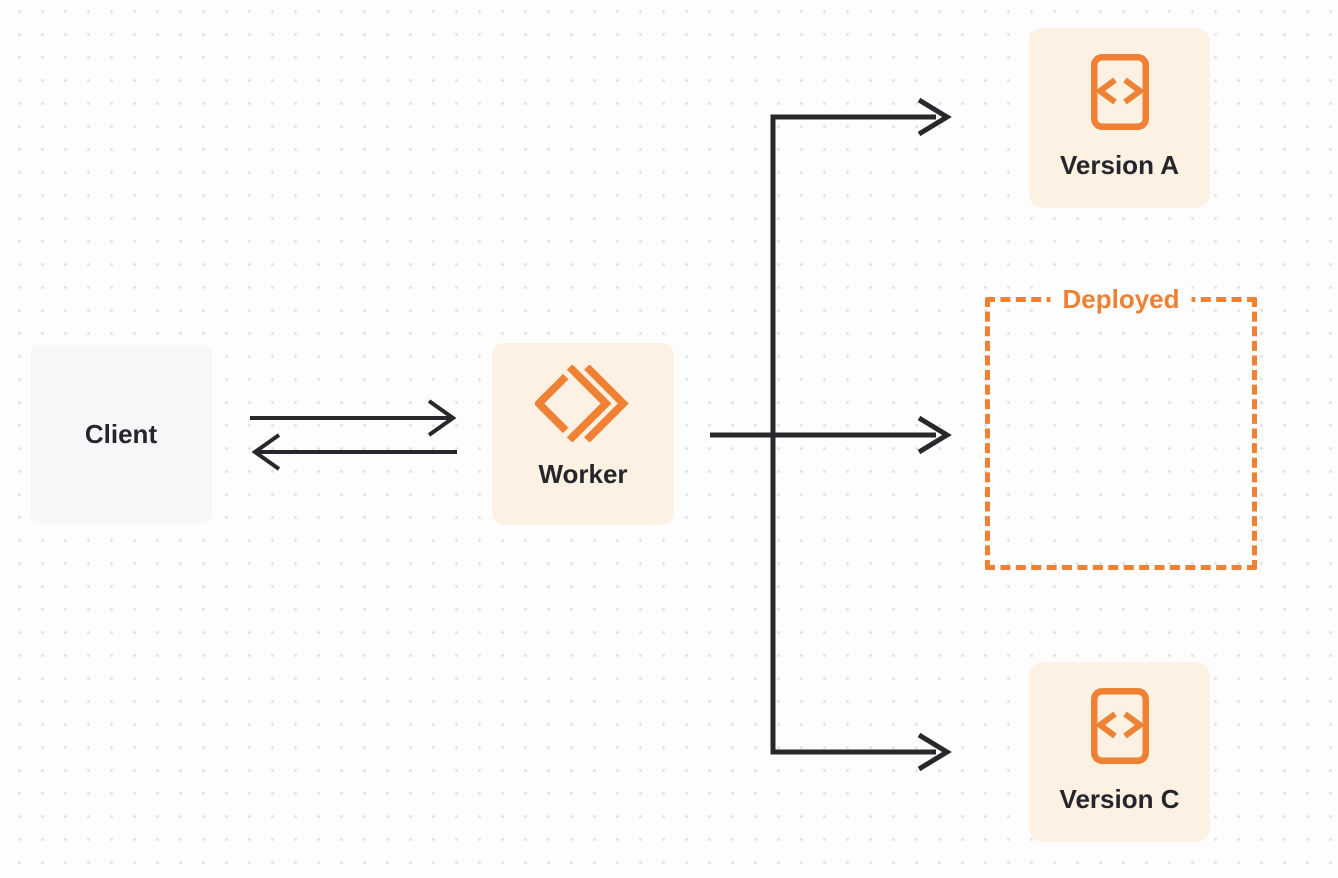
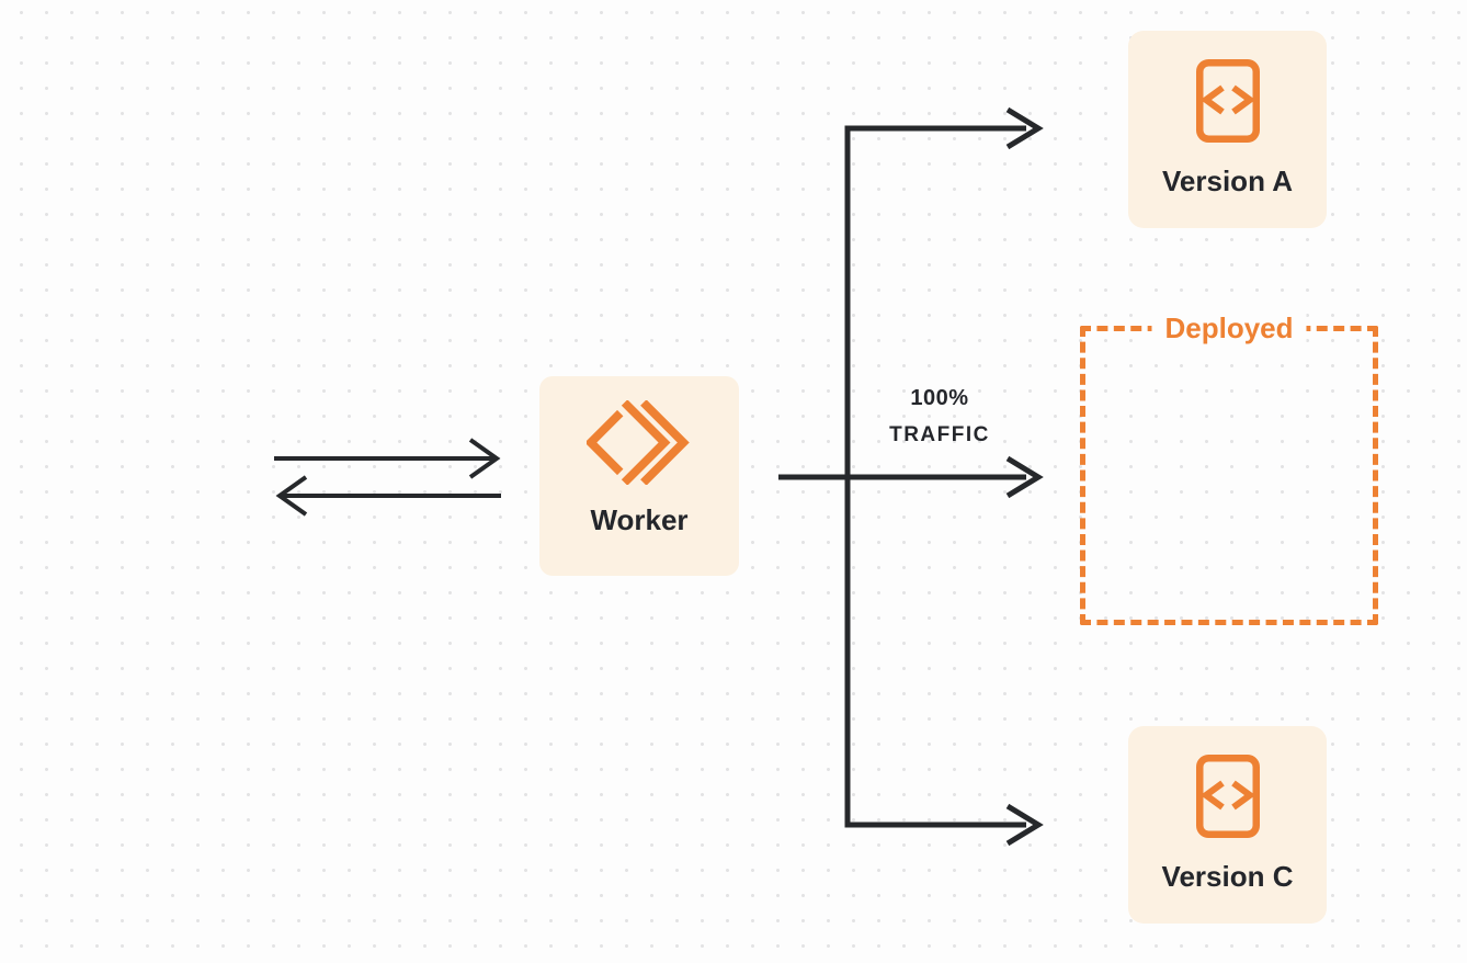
- Client
  Worker
  Version A
  Deployed
  Version C
+ 100%
+ TRAFFIC
